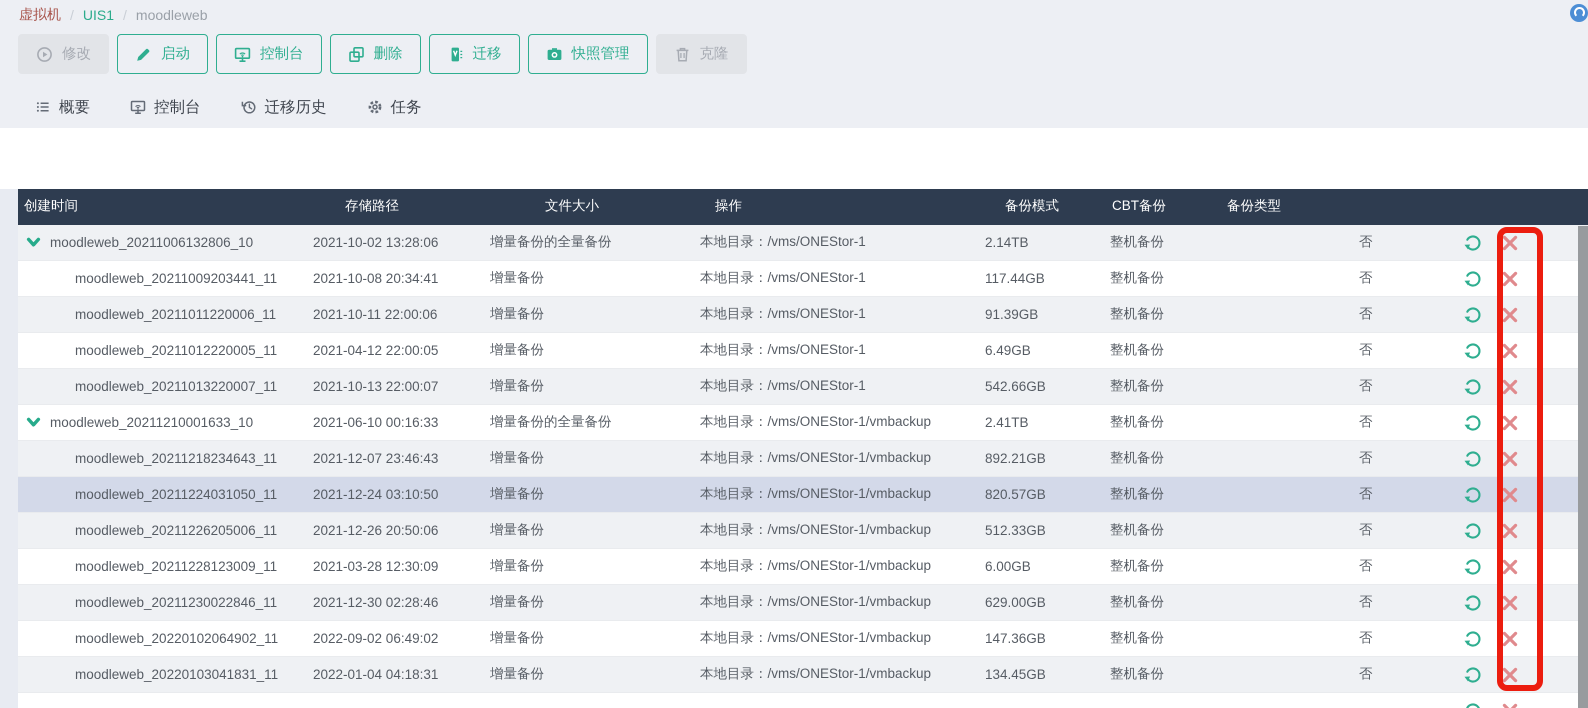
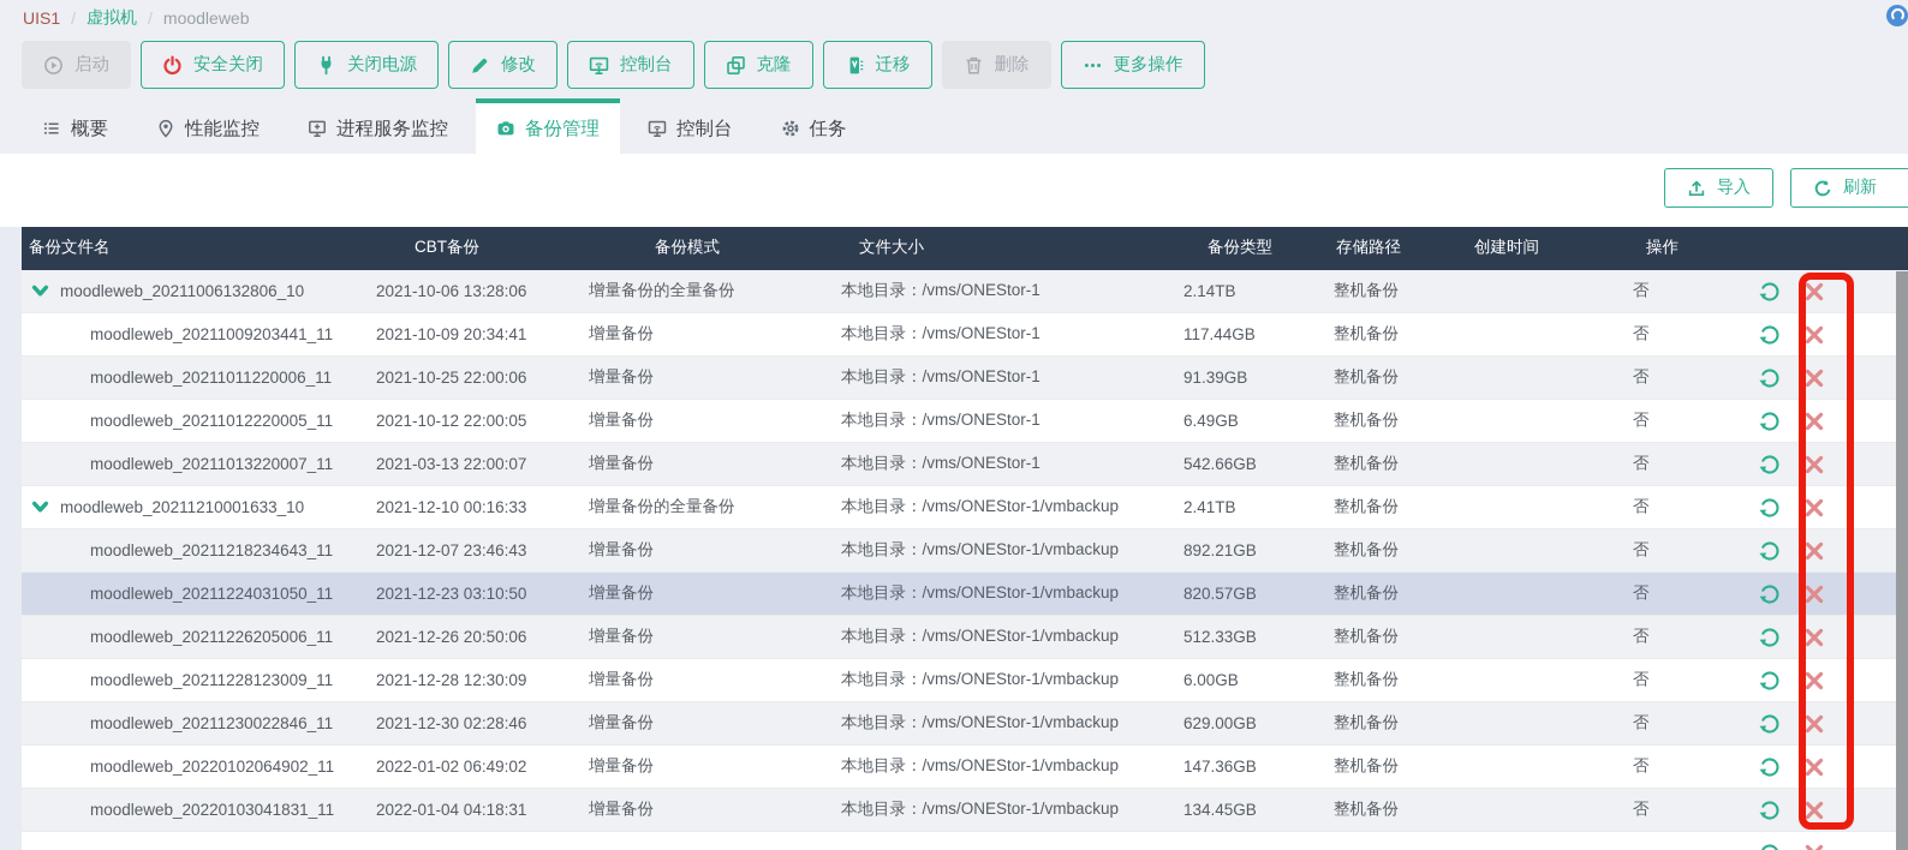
- 虚拟机
+ UIS1
  /
- UIS1
+ 虚拟机
  /
  moodleweb
- 修改
+ 启动
+ 安全关闭
+ 关闭电源
- 启动
+ 修改
  控制台
- 删除
+ 克隆
  迁移
- 快照管理
- 克隆
+ 删除
+ 更多操作
  概要
+ 性能监控
+ 进程服务监控
+ 备份管理
  控制台
- 迁移历史
  任务
+ 导入
+ 刷新
+ 备份文件名
- 创建时间
+ CBT备份
- 存储路径
+ 备份模式
  文件大小
- 操作
+ 备份类型
- 备份模式
+ 存储路径
- CBT备份
+ 创建时间
- 备份类型
+ 操作
  moodleweb_20211006132806_10
- 2021-10-02 13:28:06
+ 2021-10-06 13:28:06
  增量备份的全量备份
  本地目录：/vms/ONEStor-1
  2.14TB
  整机备份
  否
  moodleweb_20211009203441_11
- 2021-10-08 20:34:41
+ 2021-10-09 20:34:41
  增量备份
  本地目录：/vms/ONEStor-1
  117.44GB
  整机备份
  否
  moodleweb_20211011220006_11
- 2021-10-11 22:00:06
+ 2021-10-25 22:00:06
  增量备份
  本地目录：/vms/ONEStor-1
  91.39GB
  整机备份
  否
  moodleweb_20211012220005_11
- 2021-04-12 22:00:05
+ 2021-10-12 22:00:05
  增量备份
  本地目录：/vms/ONEStor-1
  6.49GB
  整机备份
  否
  moodleweb_20211013220007_11
- 2021-10-13 22:00:07
+ 2021-03-13 22:00:07
  增量备份
  本地目录：/vms/ONEStor-1
  542.66GB
  整机备份
  否
  moodleweb_20211210001633_10
- 2021-06-10 00:16:33
+ 2021-12-10 00:16:33
  增量备份的全量备份
  本地目录：/vms/ONEStor-1/vmbackup
  2.41TB
  整机备份
  否
  moodleweb_20211218234643_11
  2021-12-07 23:46:43
  增量备份
  本地目录：/vms/ONEStor-1/vmbackup
  892.21GB
  整机备份
  否
  moodleweb_20211224031050_11
- 2021-12-24 03:10:50
+ 2021-12-23 03:10:50
  增量备份
  本地目录：/vms/ONEStor-1/vmbackup
  820.57GB
  整机备份
  否
  moodleweb_20211226205006_11
  2021-12-26 20:50:06
  增量备份
  本地目录：/vms/ONEStor-1/vmbackup
  512.33GB
  整机备份
  否
  moodleweb_20211228123009_11
- 2021-03-28 12:30:09
+ 2021-12-28 12:30:09
  增量备份
  本地目录：/vms/ONEStor-1/vmbackup
  6.00GB
  整机备份
  否
  moodleweb_20211230022846_11
  2021-12-30 02:28:46
  增量备份
  本地目录：/vms/ONEStor-1/vmbackup
  629.00GB
  整机备份
  否
  moodleweb_20220102064902_11
- 2022-09-02 06:49:02
+ 2022-01-02 06:49:02
  增量备份
  本地目录：/vms/ONEStor-1/vmbackup
  147.36GB
  整机备份
  否
  moodleweb_20220103041831_11
  2022-01-04 04:18:31
  增量备份
  本地目录：/vms/ONEStor-1/vmbackup
  134.45GB
  整机备份
  否
